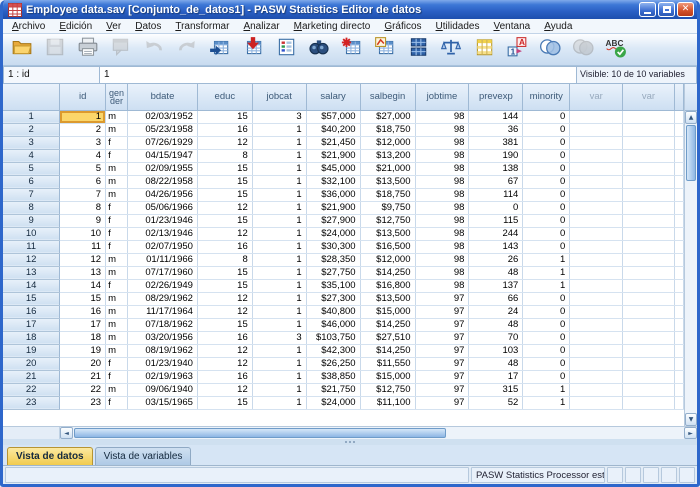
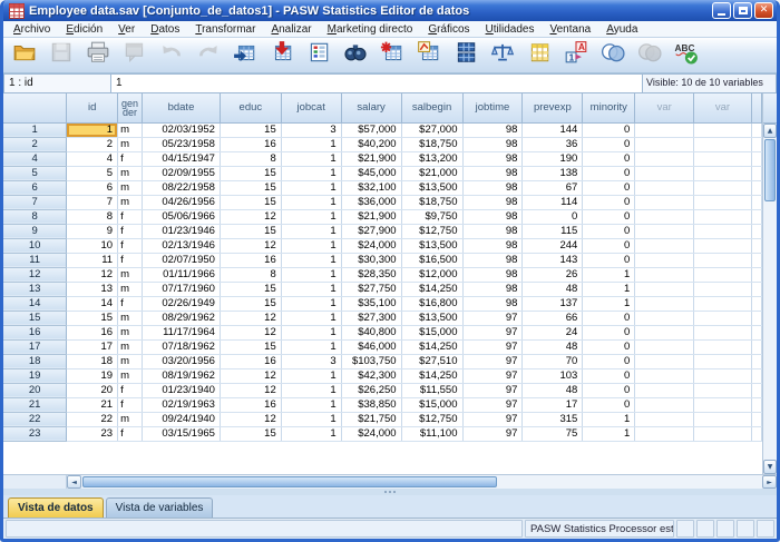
  Employee data.sav [Conjunto_de_datos1] - PASW Statistics Editor de datos
  ✕
  Archivo
  Edición
  Ver
  Datos
  Transformar
  Analizar
  Marketing directo
  Gráficos
  Utilidades
  Ventana
  Ayuda
  1
  A
  ABC
  1 : id
  1
  Visible: 10 de 10 variables
  	id	gender	bdate	educ	jobcat	salary	salbegin	jobtime	prevexp	minority	var	var
  1	1	m	02/03/1952	15	3	$57,000	$27,000	98	144	0
  2	2	m	05/23/1958	16	1	$40,200	$18,750	98	36	0
- 3	3	f	07/26/1929	12	1	$21,450	$12,000	98	381	0
  4	4	f	04/15/1947	8	1	$21,900	$13,200	98	190	0
  5	5	m	02/09/1955	15	1	$45,000	$21,000	98	138	0
  6	6	m	08/22/1958	15	1	$32,100	$13,500	98	67	0
  7	7	m	04/26/1956	15	1	$36,000	$18,750	98	114	0
  8	8	f	05/06/1966	12	1	$21,900	$9,750	98	0	0
  9	9	f	01/23/1946	15	1	$27,900	$12,750	98	115	0
  10	10	f	02/13/1946	12	1	$24,000	$13,500	98	244	0
  11	11	f	02/07/1950	16	1	$30,300	$16,500	98	143	0
  12	12	m	01/11/1966	8	1	$28,350	$12,000	98	26	1
  13	13	m	07/17/1960	15	1	$27,750	$14,250	98	48	1
  14	14	f	02/26/1949	15	1	$35,100	$16,800	98	137	1
  15	15	m	08/29/1962	12	1	$27,300	$13,500	97	66	0
  16	16	m	11/17/1964	12	1	$40,800	$15,000	97	24	0
  17	17	m	07/18/1962	15	1	$46,000	$14,250	97	48	0
  18	18	m	03/20/1956	16	3	$103,750	$27,510	97	70	0
  19	19	m	08/19/1962	12	1	$42,300	$14,250	97	103	0
  20	20	f	01/23/1940	12	1	$26,250	$11,550	97	48	0
  21	21	f	02/19/1963	16	1	$38,850	$15,000	97	17	0
- 22	22	m	09/06/1940	12	1	$21,750	$12,750	97	315	1
+ 22	22	m	09/24/1940	12	1	$21,750	$12,750	97	315	1
- 23	23	f	03/15/1965	15	1	$24,000	$11,100	97	52	1
+ 23	23	f	03/15/1965	15	1	$24,000	$11,100	97	75	1
  Vista de datos
  Vista de variables
  PASW Statistics Processor est
